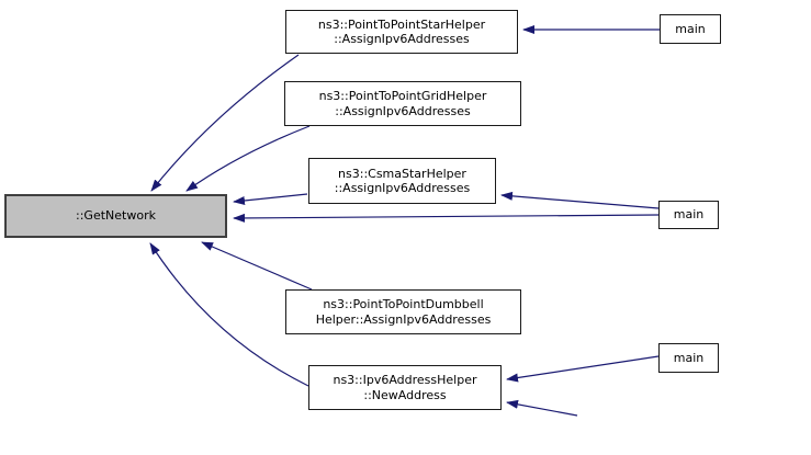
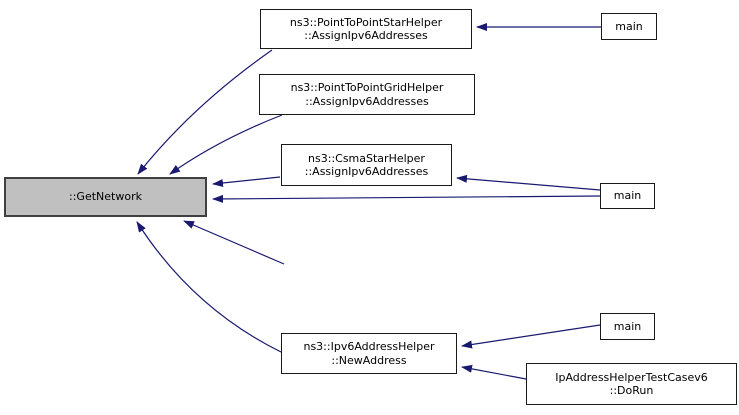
  ::GetNetwork
  ns3::PointToPointStarHelper
  ::AssignIpv6Addresses
  ns3::PointToPointGridHelper
  ::AssignIpv6Addresses
  ns3::CsmaStarHelper
  ::AssignIpv6Addresses
- ns3::PointToPointDumbbell
- Helper::AssignIpv6Addresses
  ns3::Ipv6AddressHelper
  ::NewAddress
  main
  main
  main
+ IpAddressHelperTestCasev6
+ ::DoRun
